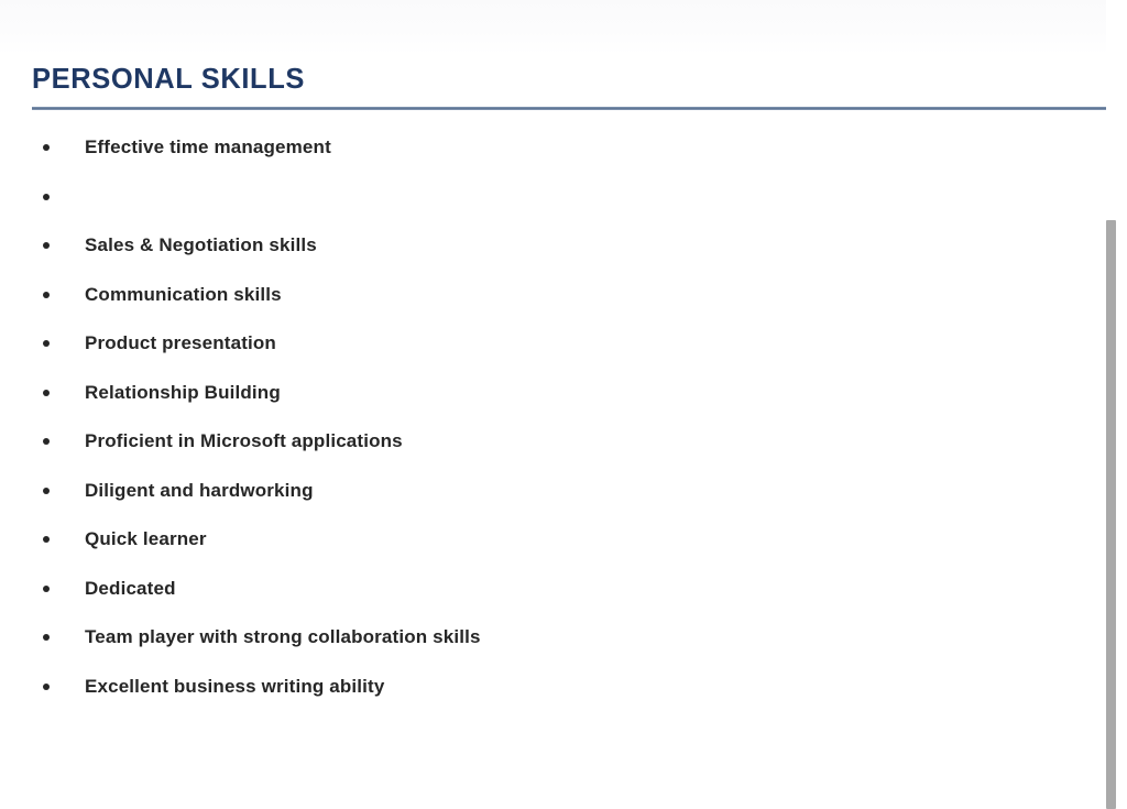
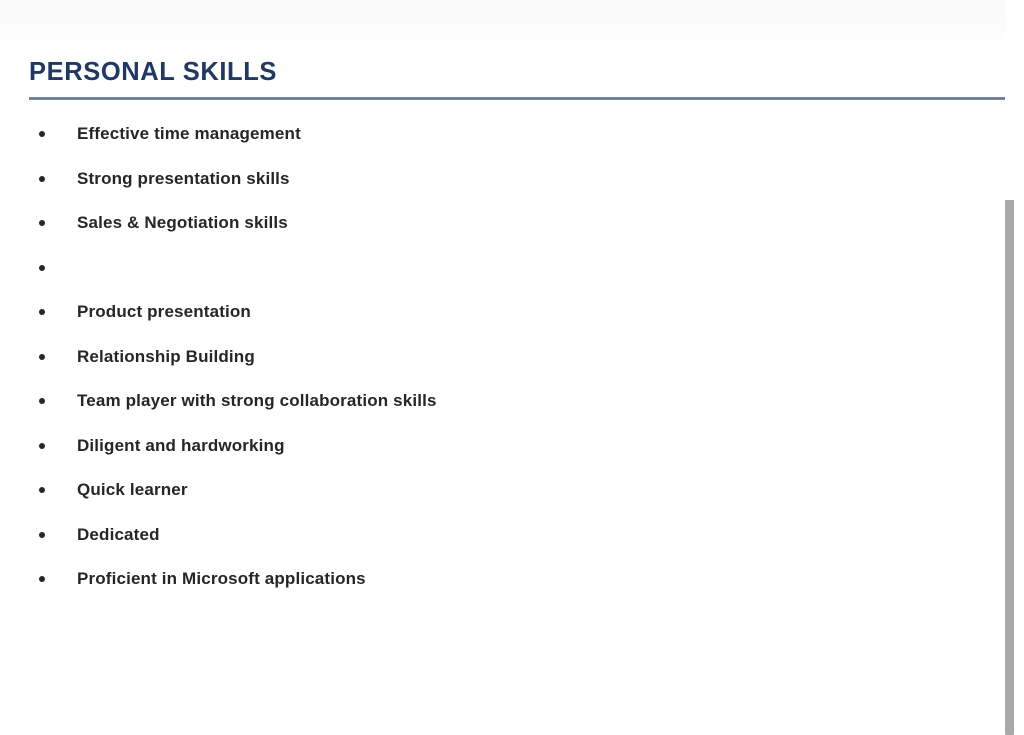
  PERSONAL SKILLS
  Effective time management
+ Strong presentation skills
  Sales & Negotiation skills
- Communication skills
  Product presentation
  Relationship Building
- Proficient in Microsoft applications
+ Team player with strong collaboration skills
  Diligent and hardworking
  Quick learner
  Dedicated
- Team player with strong collaboration skills
+ Proficient in Microsoft applications
- Excellent business writing ability
